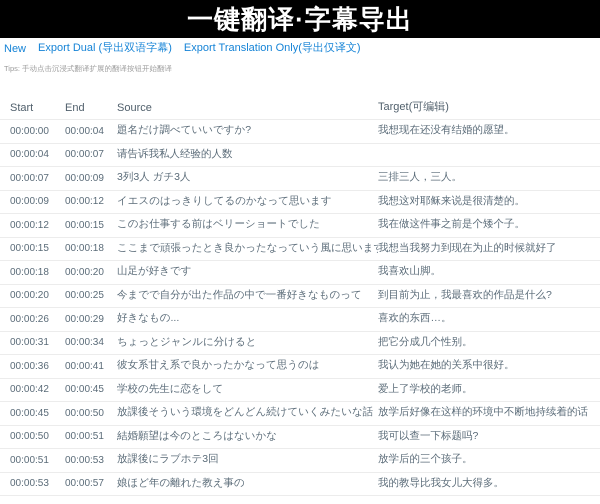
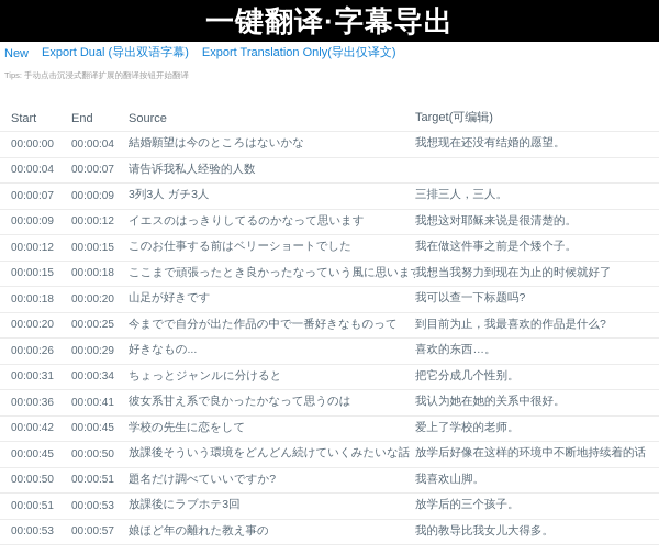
  一键翻译·字幕导出
  New
  Export Dual (导出双语字幕)
  Export Translation Only(导出仅译文)
  Tips: 手动点击沉浸式翻译扩展的翻译按钮开始翻译
  Start
  End
  Source
  Target(可编辑)
  00:00:00
  00:00:04
- 題名だけ調べていいですか?
+ 結婚願望は今のところはないかな
  我想现在还没有结婚的愿望。
  00:00:04
  00:00:07
  请告诉我私人经验的人数
  00:00:07
  00:00:09
  3列3人 ガチ3人
  三排三人，三人。
  00:00:09
  00:00:12
  イエスのはっきりしてるのかなって思います
  我想这对耶稣来说是很清楚的。
  00:00:12
  00:00:15
  このお仕事する前はベリーショートでした
  我在做这件事之前是个矮个子。
  00:00:15
  00:00:18
  ここまで頑張ったとき良かったなっていう風に思いま
  我想当我努力到现在为止的时候就好了
  00:00:18
  00:00:20
  山足が好きです
- 我喜欢山脚。
+ 我可以查一下标题吗?
  00:00:20
  00:00:25
  今までで自分が出た作品の中で一番好きなものって
  到目前为止，我最喜欢的作品是什么?
  00:00:26
  00:00:29
  好きなもの...
  喜欢的东西…。
  00:00:31
  00:00:34
  ちょっとジャンルに分けると
  把它分成几个性别。
  00:00:36
  00:00:41
  彼女系甘え系で良かったかなって思うのは
  我认为她在她的关系中很好。
  00:00:42
  00:00:45
  学校の先生に恋をして
  爱上了学校的老师。
  00:00:45
  00:00:50
  放課後そういう環境をどんどん続けていくみたいな話
  放学后好像在这样的环境中不断地持续着的话
  00:00:50
  00:00:51
- 結婚願望は今のところはないかな
+ 題名だけ調べていいですか?
- 我可以查一下标题吗?
+ 我喜欢山脚。
  00:00:51
  00:00:53
  放課後にラブホテ3回
  放学后的三个孩子。
  00:00:53
  00:00:57
  娘ほど年の離れた教え事の
  我的教导比我女儿大得多。
